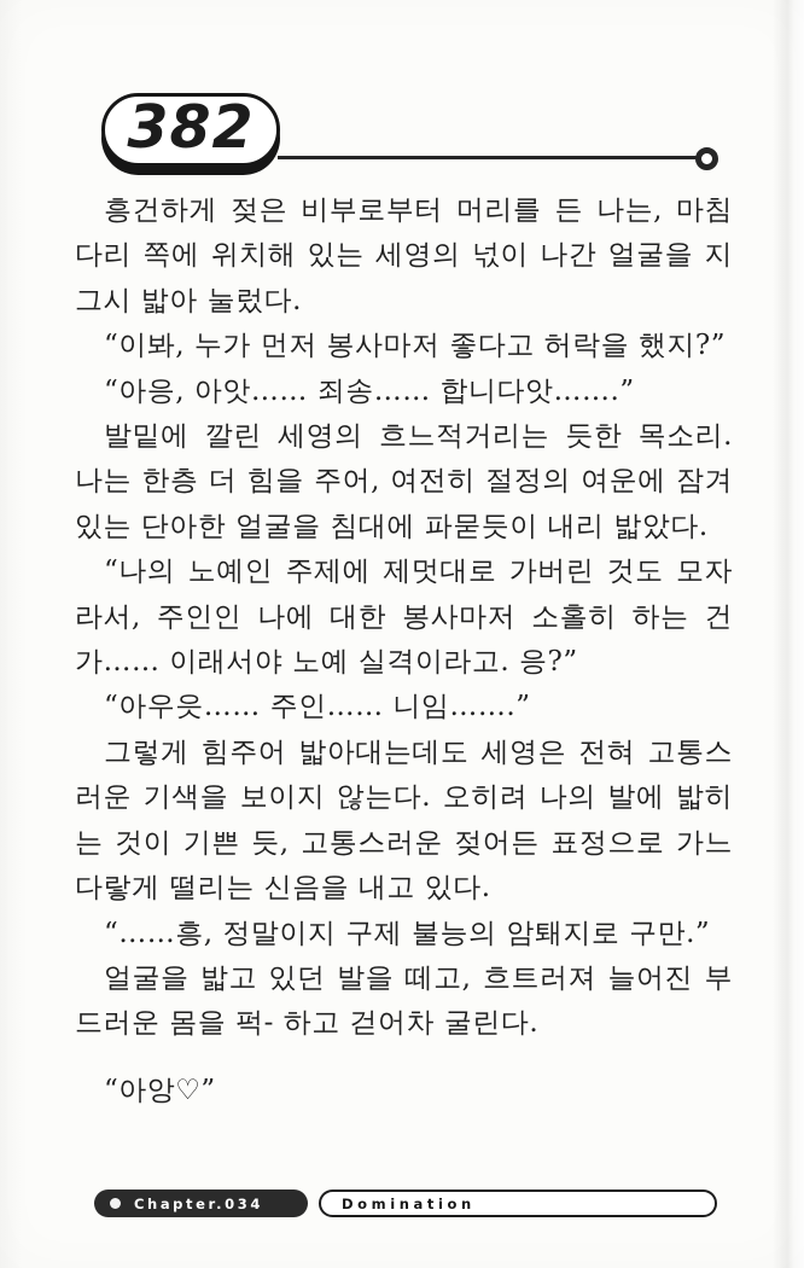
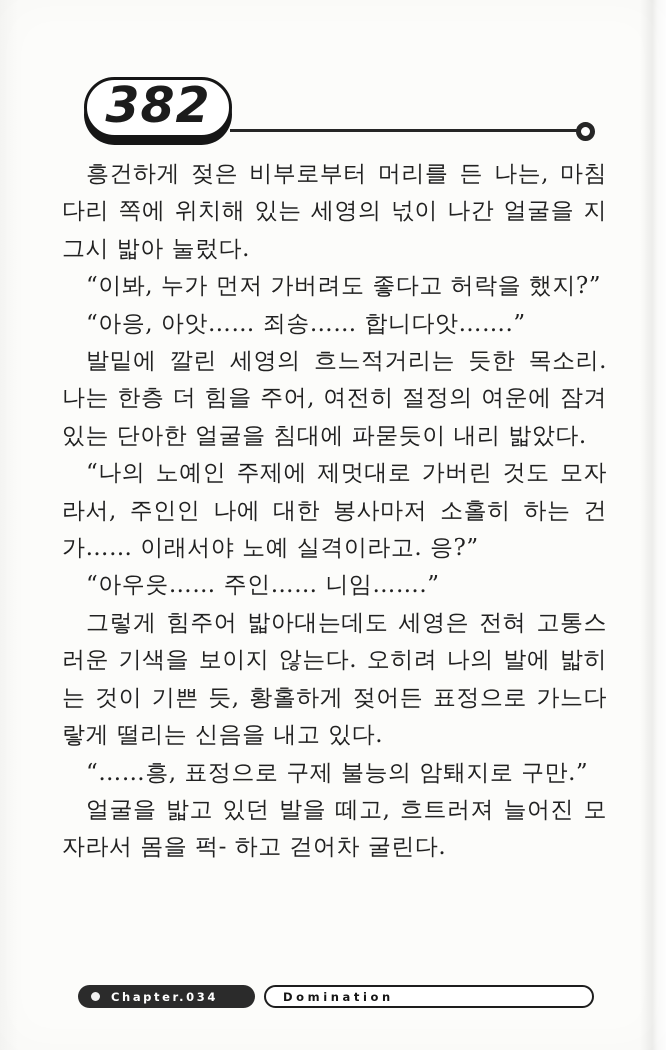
  382
  흥건하게 젖은 비부로부터 머리를 든 나는, 마침 다리 쪽에 위치해 있는 세영의 넋이 나간 얼굴을 지그시 밟아 눌렀다.
- “이봐, 누가 먼저 봉사마저 좋다고 허락을 했지?”
+ “이봐, 누가 먼저 가버려도 좋다고 허락을 했지?”
  “아응, 아앗…… 죄송…… 합니다앗…….”
  발밑에 깔린 세영의 흐느적거리는 듯한 목소리. 나는 한층 더 힘을 주어, 여전히 절정의 여운에 잠겨 있는 단아한 얼굴을 침대에 파묻듯이 내리 밟았다.
  “나의 노예인 주제에 제멋대로 가버린 것도 모자라서, 주인인 나에 대한 봉사마저 소홀히 하는 건가…… 이래서야 노예 실격이라고. 응?”
  “아우읏…… 주인…… 니임…….”
- 그렇게 힘주어 밟아대는데도 세영은 전혀 고통스러운 기색을 보이지 않는다. 오히려 나의 발에 밟히는 것이 기쁜 듯, 고통스러운 젖어든 표정으로 가느다랗게 떨리는 신음을 내고 있다.
+ 그렇게 힘주어 밟아대는데도 세영은 전혀 고통스러운 기색을 보이지 않는다. 오히려 나의 발에 밟히는 것이 기쁜 듯, 황홀하게 젖어든 표정으로 가느다랗게 떨리는 신음을 내고 있다.
- “……흥, 정말이지 구제 불능의 암퇘지로 구만.”
+ “……흥, 표정으로 구제 불능의 암퇘지로 구만.”
- 얼굴을 밟고 있던 발을 떼고, 흐트러져 늘어진 부드러운 몸을 퍽- 하고 걷어차 굴린다.
+ 얼굴을 밟고 있던 발을 떼고, 흐트러져 늘어진 모자라서 몸을 퍽- 하고 걷어차 굴린다.
- “아앙♡”
  Chapter.034
  Domination
